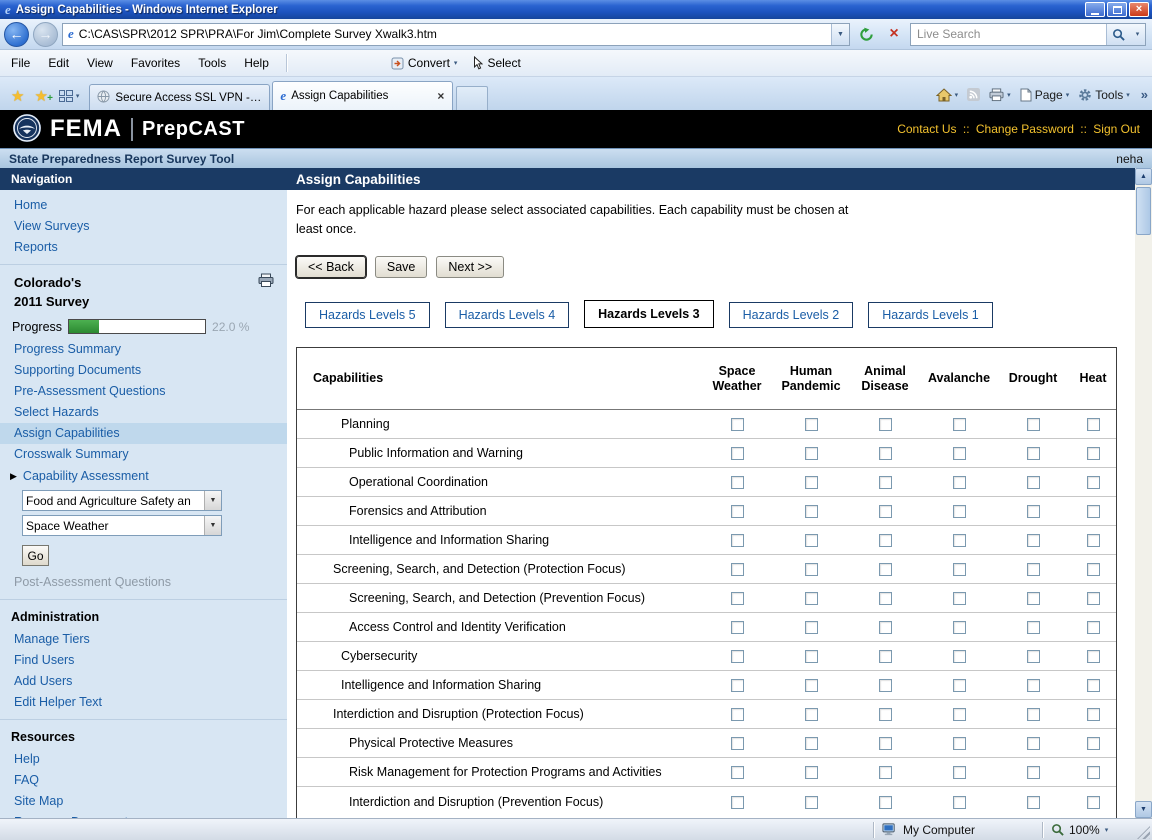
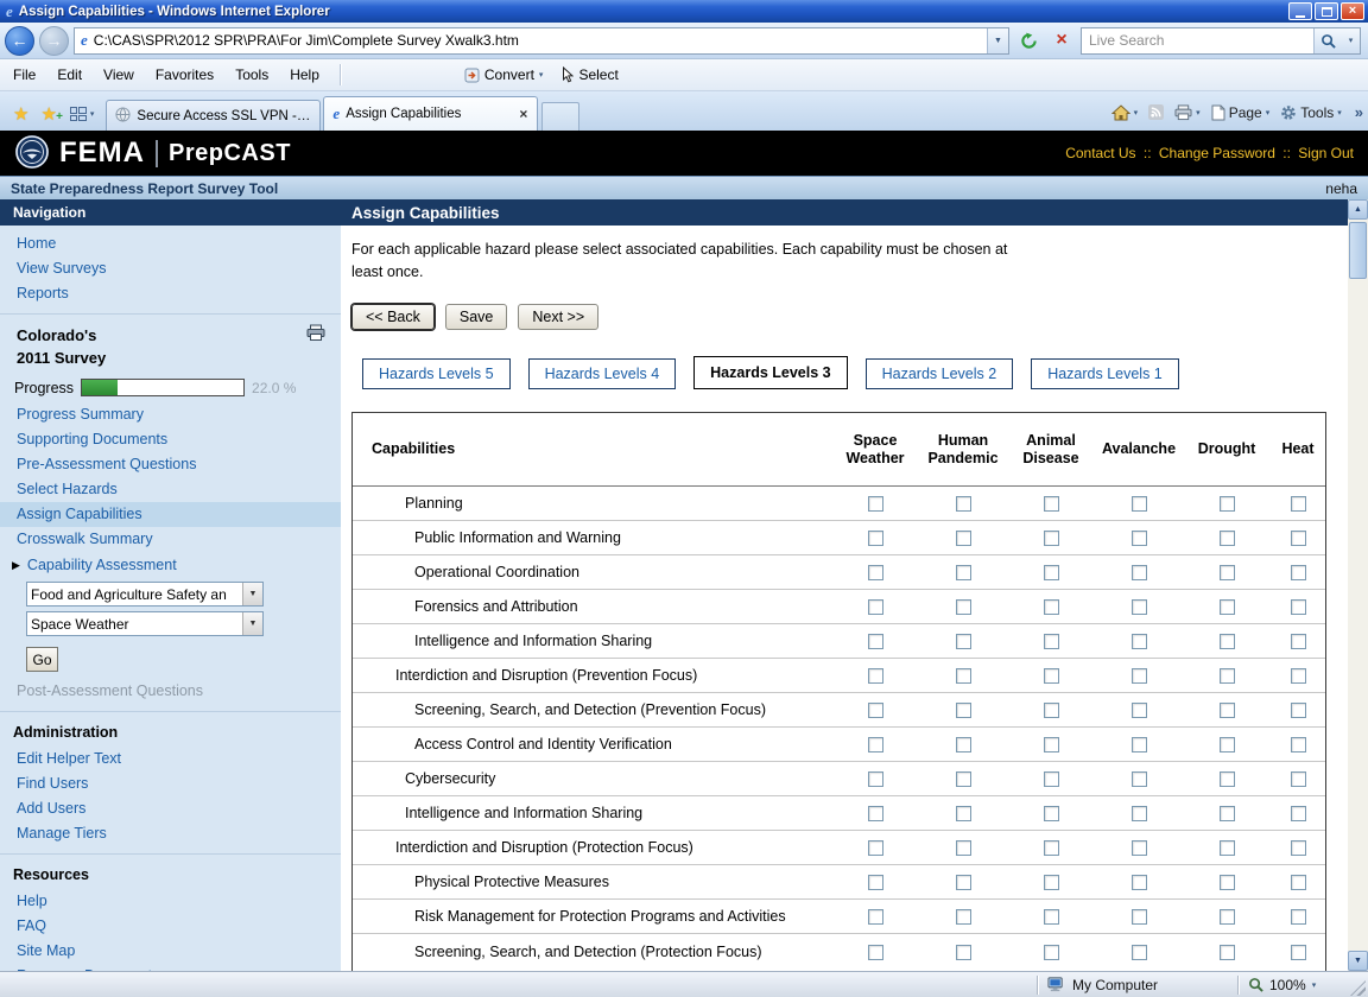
  e
  Assign Capabilities - Windows Internet Explorer
  ×
  ←
  →
  e
  C:\CAS\SPR\2012 SPR\PRA\For Jim\Complete Survey Xwalk3.htm
  ×
  Live Search
  File
  Edit
  View
  Favorites
  Tools
  Help
  Convert
  Select
  ★
  ★
  +
  Secure Access SSL VPN - H
  e
  Assign Capabilities
  ×
  Page
  Tools
  »
  FEMA
  PrepCAST
  Contact Us :: Change Password :: Sign Out
  State Preparedness Report Survey Tool
  neha
  Navigation
  Assign Capabilities
  Home
  View Surveys
  Reports
  Colorado's
  2011 Survey
  Progress
  22.0 %
  Progress Summary
  Supporting Documents
  Pre-Assessment Questions
  Select Hazards
  Assign Capabilities
  Crosswalk Summary
  ▶
  Capability Assessment
  Food and Agriculture Safety an
  Space Weather
  Go
  Post-Assessment Questions
  Administration
- Manage Tiers
+ Edit Helper Text
  Find Users
  Add Users
- Edit Helper Text
+ Manage Tiers
  Resources
  Help
  FAQ
  Site Map
  For each applicable hazard please select associated capabilities. Each capability must be chosen at least once.
  << Back
  Save
  Next >>
  Hazards Levels 5
  Hazards Levels 4
  Hazards Levels 3
  Hazards Levels 2
  Hazards Levels 1
  Capabilities	Space Weather	Human Pandemic	Animal Disease	Avalanche	Drought	Heat
  Planning
  Public Information and Warning
  Operational Coordination
  Forensics and Attribution
  Intelligence and Information Sharing
- Screening, Search, and Detection (Protection Focus)
+ Interdiction and Disruption (Prevention Focus)
  Screening, Search, and Detection (Prevention Focus)
  Access Control and Identity Verification
  Cybersecurity
  Intelligence and Information Sharing
  Interdiction and Disruption (Protection Focus)
  Physical Protective Measures
  Risk Management for Protection Programs and Activities
- Interdiction and Disruption (Prevention Focus)
+ Screening, Search, and Detection (Protection Focus)
  My Computer
  100%
